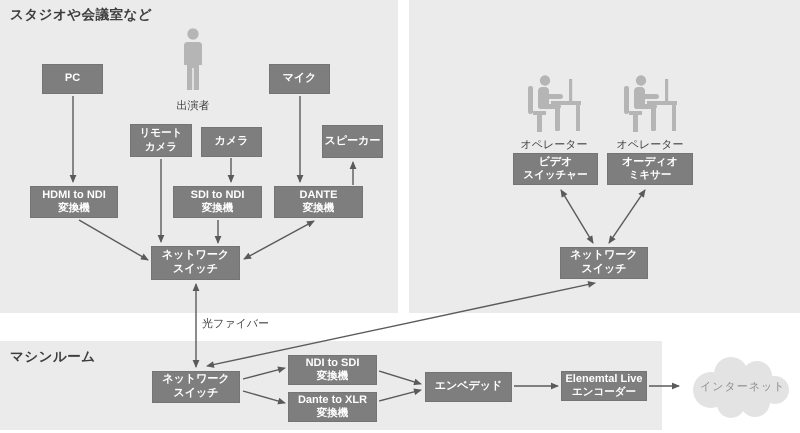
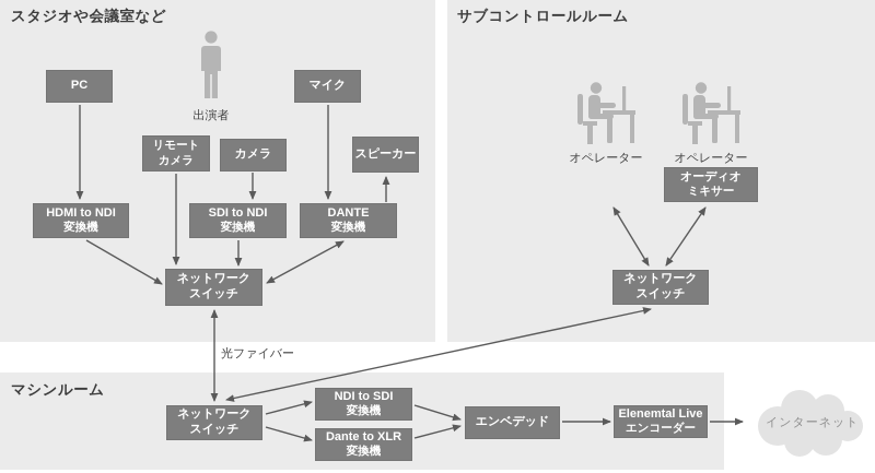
  スタジオや会議室など
+ サブコントロールルーム
  マシンルーム
  出演者
  オペレーター
  オペレーター
  PC
  マイク
  リモート
  カメラ
  カメラ
  スピーカー
  HDMI to NDI
  変換機
  SDI to NDI
  変換機
  DANTE
  変換機
  ネットワーク
  スイッチ
- ビデオ
- スイッチャー
  オーディオ
  ミキサー
  ネットワーク
  スイッチ
  光ファイバー
  ネットワーク
  スイッチ
  NDI to SDI
  変換機
  Dante to XLR
  変換機
  エンベデッド
  Elenemtal Live
  エンコーダー
  インターネット
